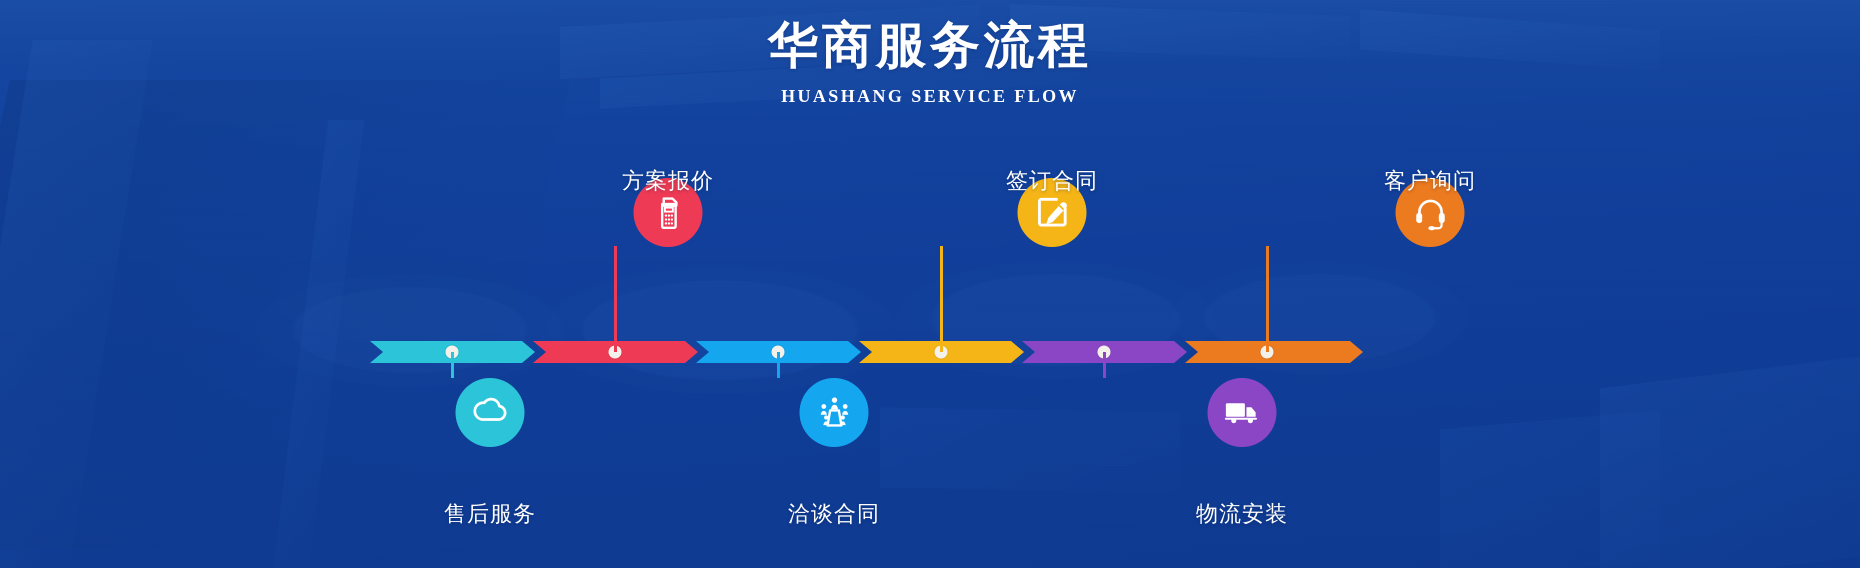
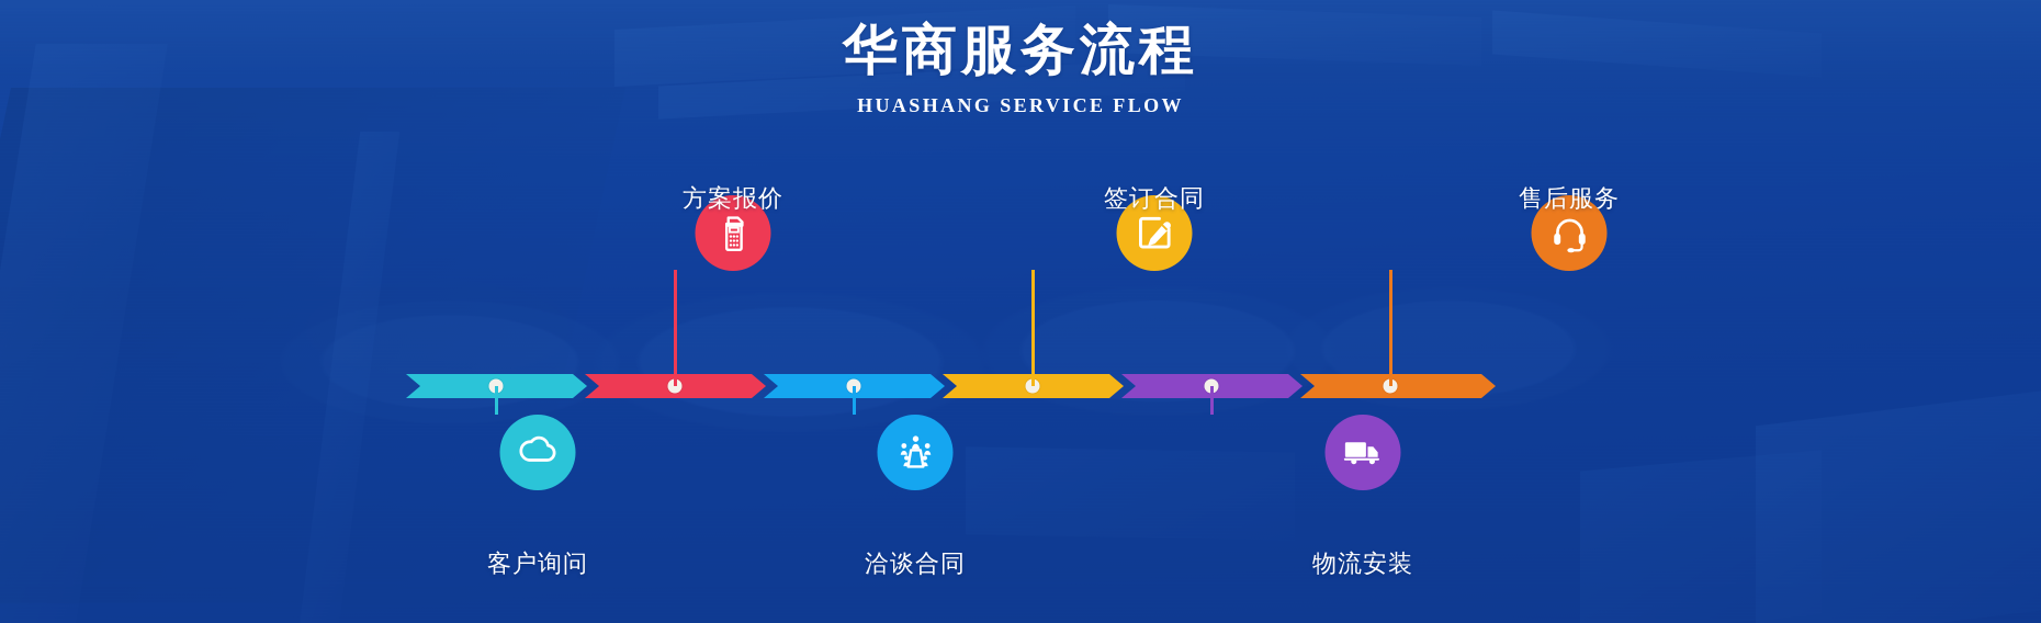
  华商服务流程
  HUASHANG SERVICE FLOW
- 售后服务
+ 客户询问
  方案报价
  洽谈合同
  签订合同
  物流安装
- 客户询问
+ 售后服务
